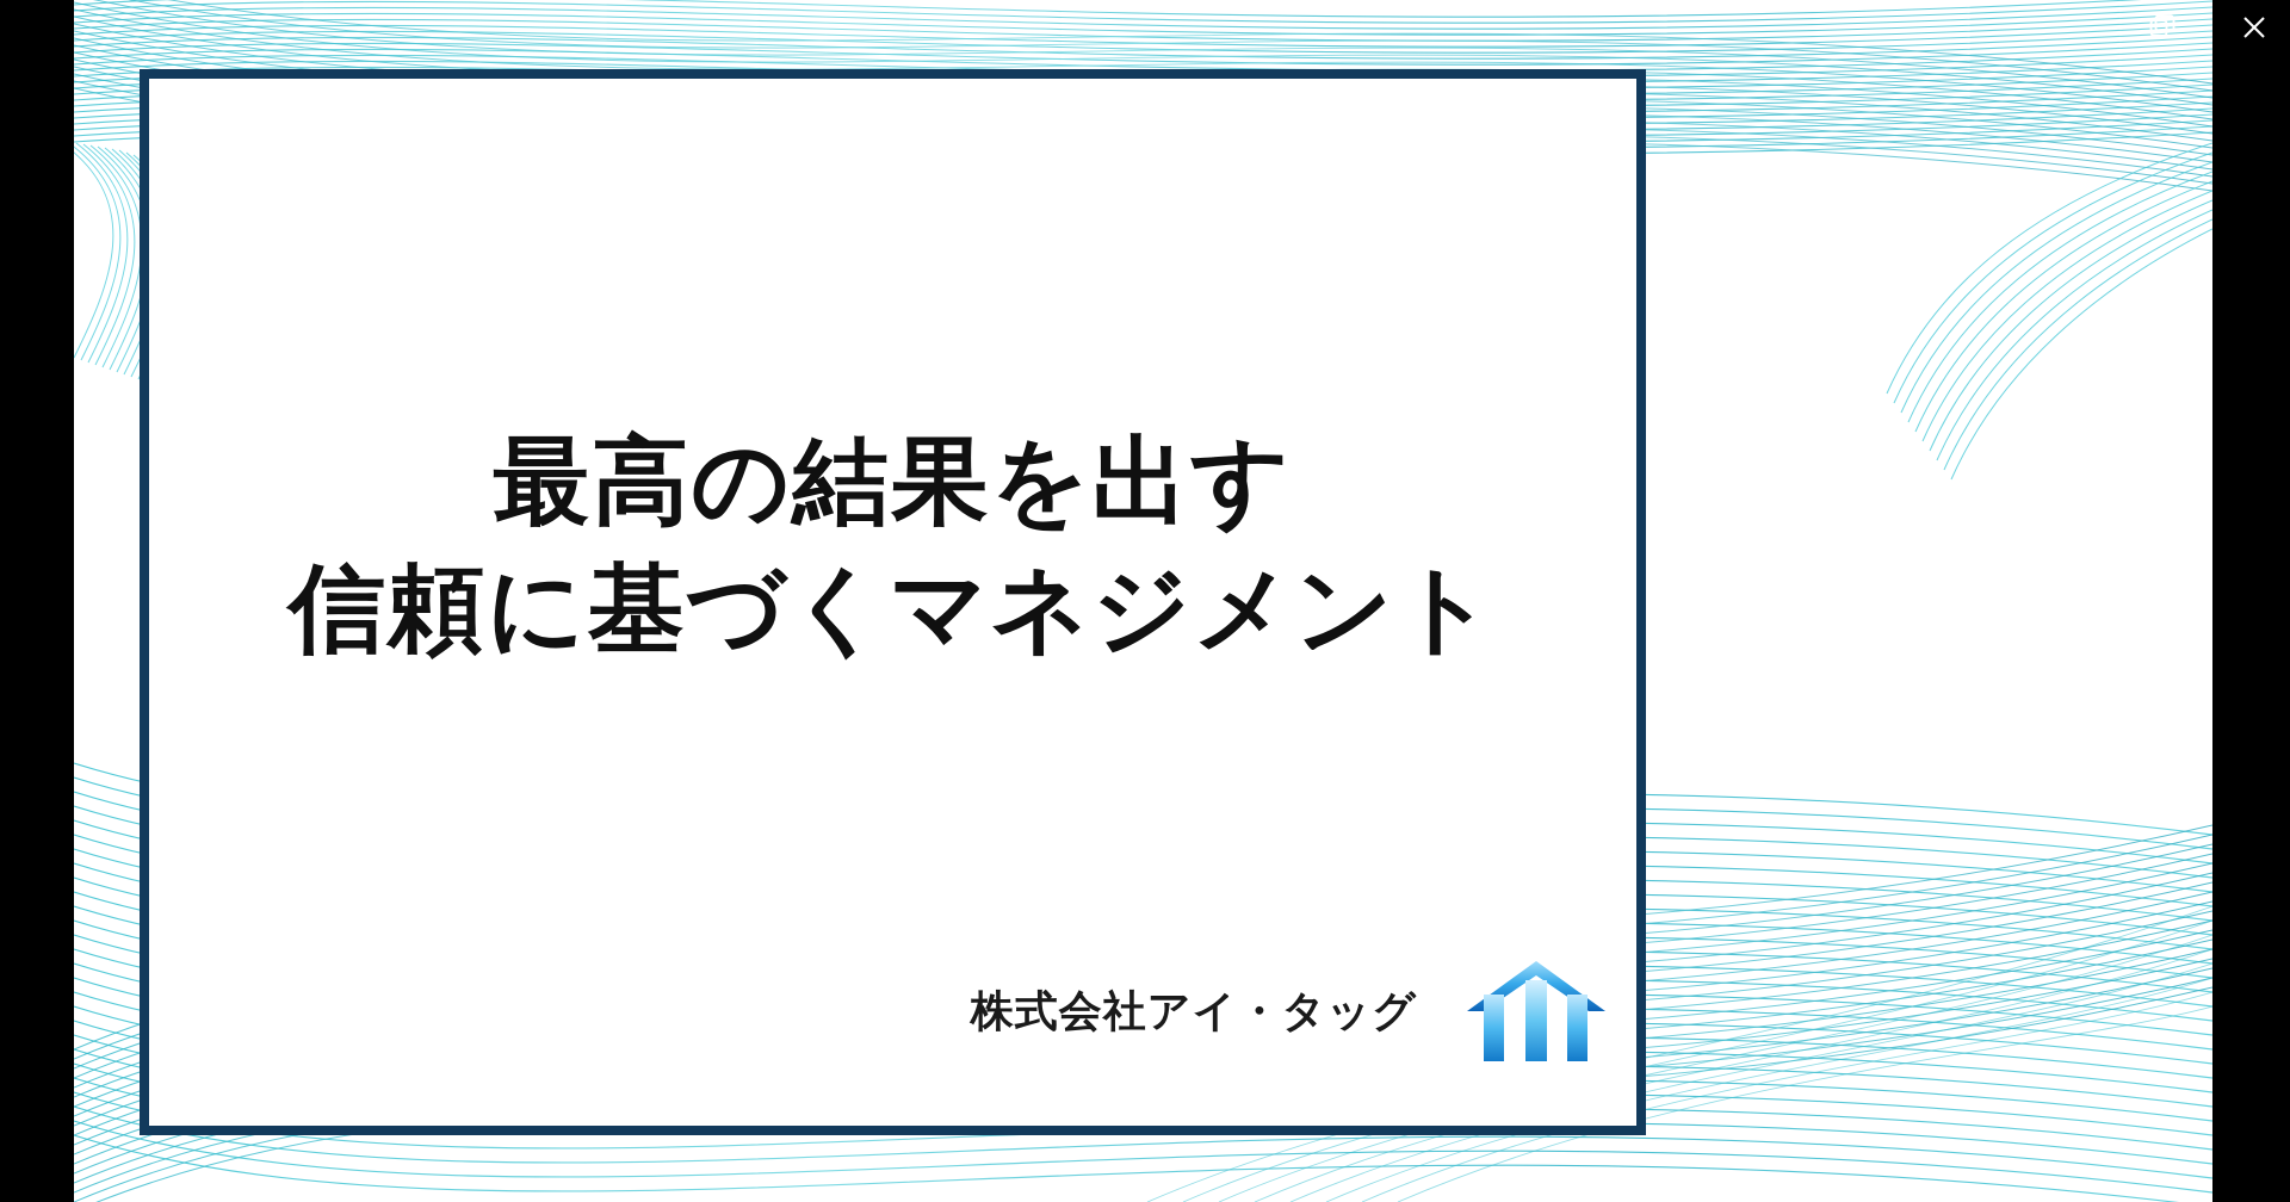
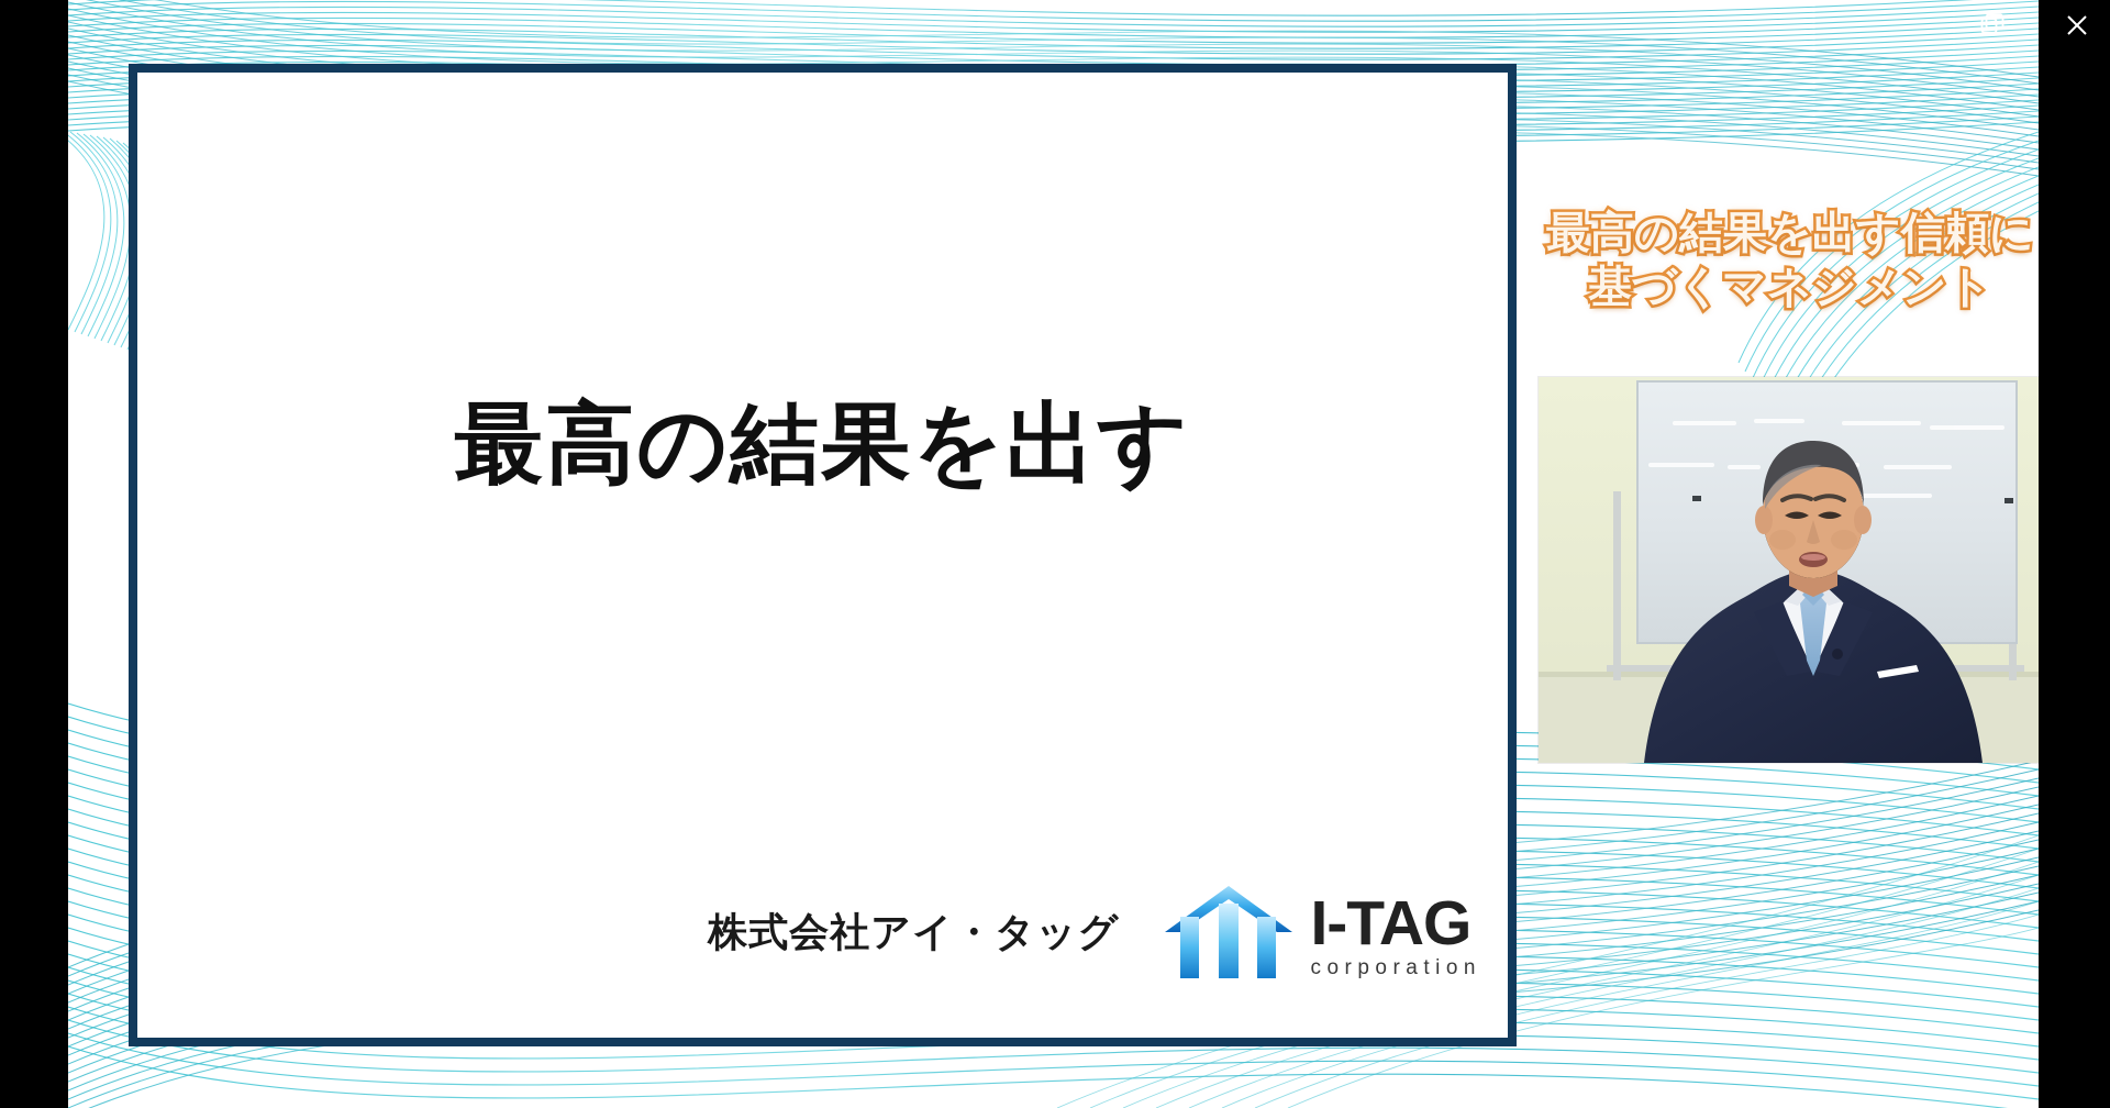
  最高の結果を出す
- 信頼に基づくマネジメント
  株式会社アイ・タッグ
+ I-TAG
+ corporation
+ 最高の結果を出す信頼に
+ 基づくマネジメント
